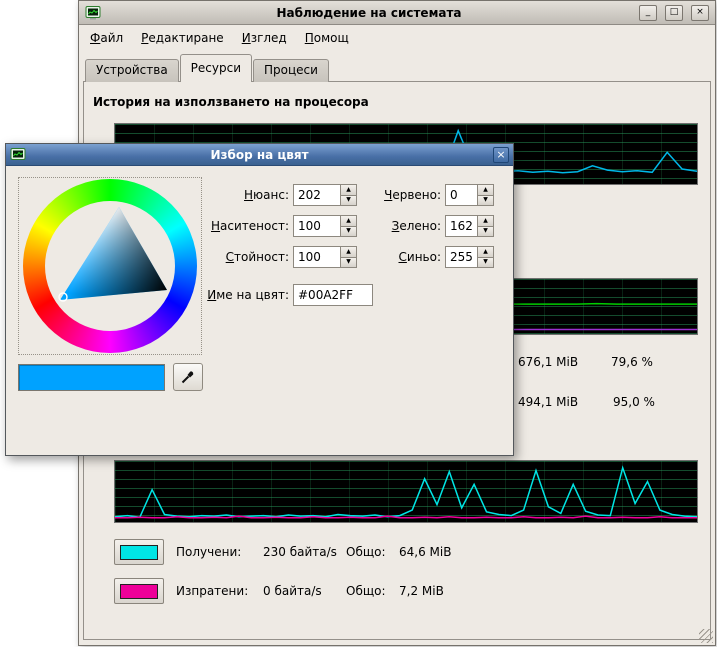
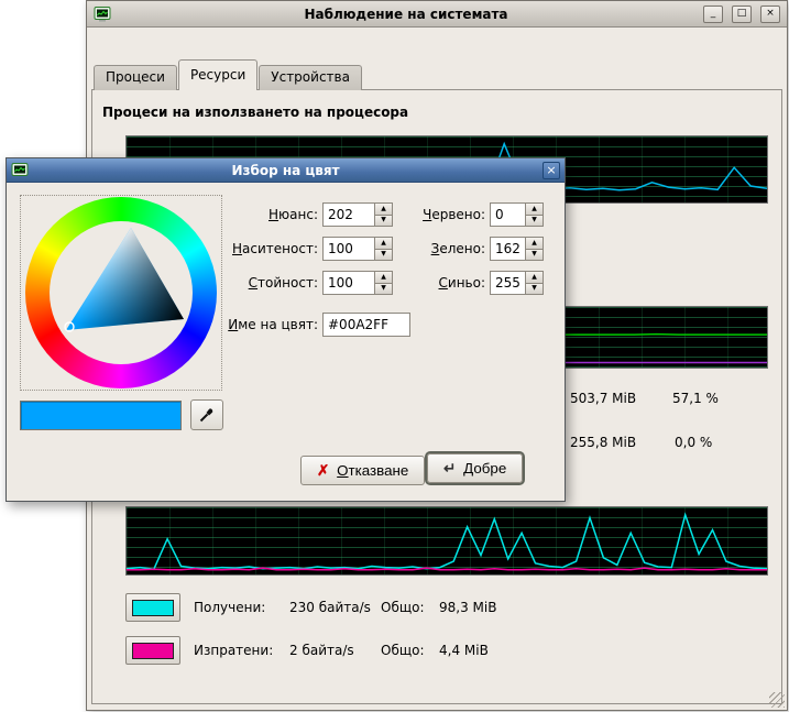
  Наблюдение на системата
  _
  □
  ×
- Файл
- Редактиране
- Изглед
- Помощ
- Устройства
+ Процеси
  Ресурси
- Процеси
+ Устройства
- История на използването на процесора
+ Процеси на използването на процесора
- 676,1 MiB
+ 503,7 MiB
- 79,6 %
+ 57,1 %
- 494,1 MiB
+ 255,8 MiB
- 95,0 %
+ 0,0 %
  Получени:
  230 байта/s
  Общо:
- 64,6 MiB
+ 98,3 MiB
  Изпратени:
- 0 байта/s
+ 2 байта/s
  Общо:
- 7,2 MiB
+ 4,4 MiB
  Избор на цвят
  ×
  Нюанс:
  202
  Наситеност:
  100
  Стойност:
  100
  Червено:
  0
  Зелено:
  162
  Синьо:
  255
  Име на цвят:
  #00A2FF
+ ✗
+ Отказване
+ ↵
+ Добре
